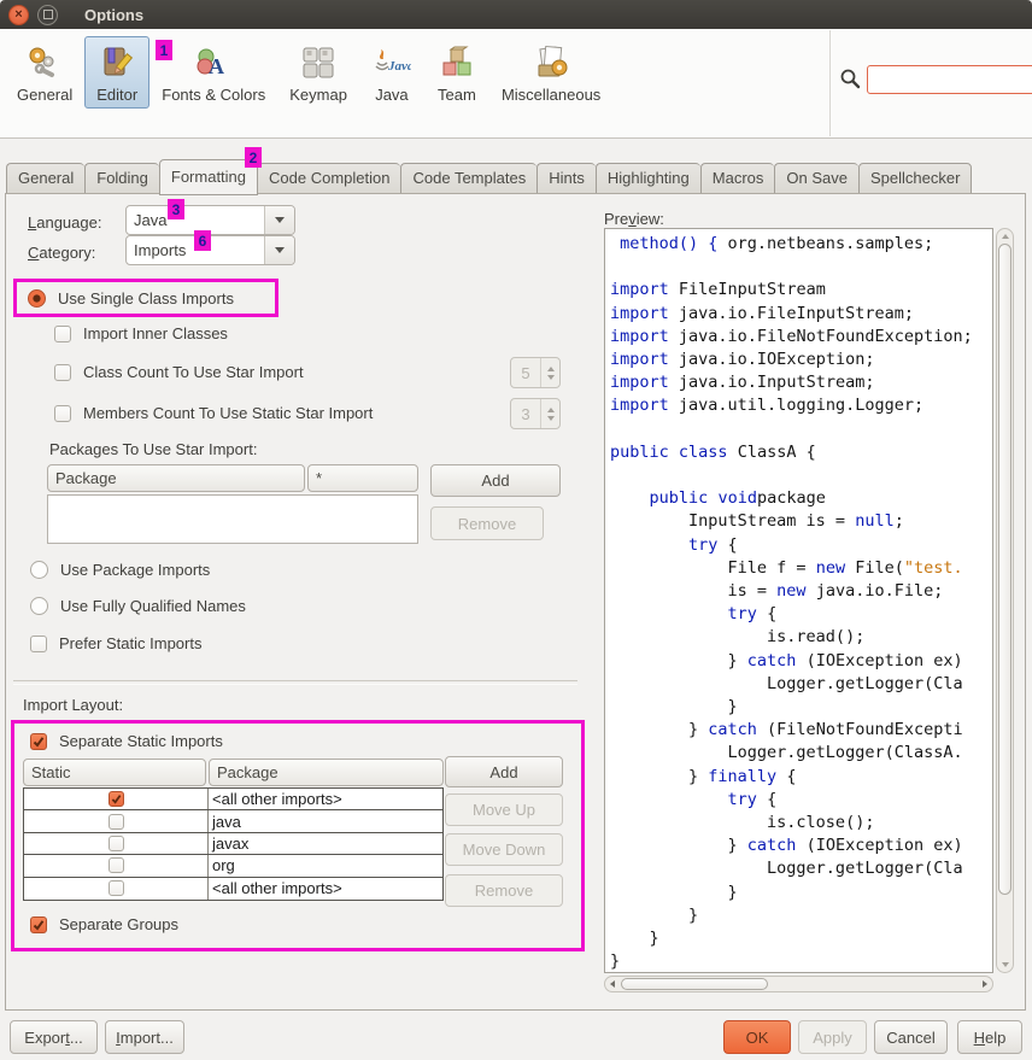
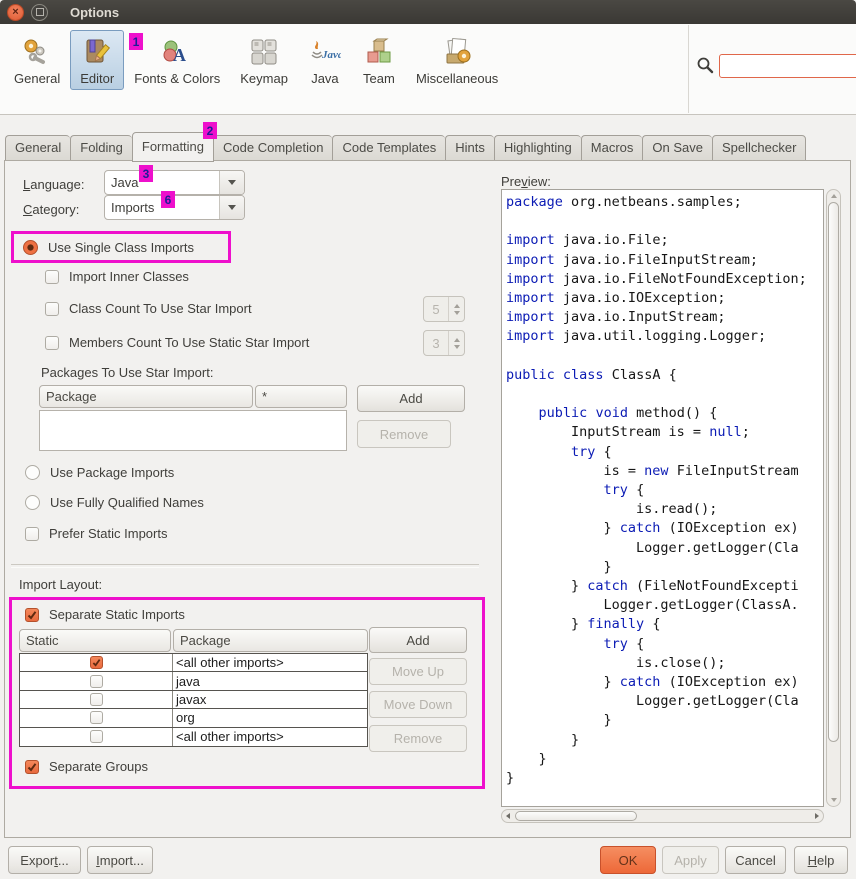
  ×
  Options
  General
  Editor
  A
  Fonts & Colors
  Keymap
  Java
  Java
  Team
  Miscellaneous
  General
  Folding
  Formatting
  Code Completion
  Code Templates
  Hints
  Highlighting
  Macros
  On Save
  Spellchecker
  Language:
  Java
  Category:
  Imports
  Use Single Class Imports
  Import Inner Classes
  Class Count To Use Star Import
  5
  Members Count To Use Static Star Import
  3
  Packages To Use Star Import:
  Package
  *
  Add
  Remove
  Use Package Imports
  Use Fully Qualified Names
  Prefer Static Imports
  Import Layout:
  Separate Static Imports
  Static
  Package
  <all other imports>
  java
  javax
  org
  <all other imports>
  Add
  Move Up
  Move Down
  Remove
  Separate Groups
  Preview:
- method() { org.netbeans.samples;
+ package org.netbeans.samples;
- import FileInputStream
+ import java.io.File;
  import java.io.FileInputStream;
  import java.io.FileNotFoundException;
  import java.io.IOException;
  import java.io.InputStream;
  import java.util.logging.Logger;
  public class ClassA {
- public voidpackage
+ public void method() {
  InputStream is = null;
  try {
- File f = new File("test.
- is = new java.io.File;
+ is = new FileInputStream
  try {
  is.read();
  } catch (IOException ex)
  Logger.getLogger(Cla
  }
  } catch (FileNotFoundExcepti
  Logger.getLogger(ClassA.
  } finally {
  try {
  is.close();
  } catch (IOException ex)
  Logger.getLogger(Cla
  }
  }
  }
  }
  Expor
  t
  ...
  I
  mport...
  OK
  Apply
  Cancel
  H
  elp
  1
  2
  3
  6
